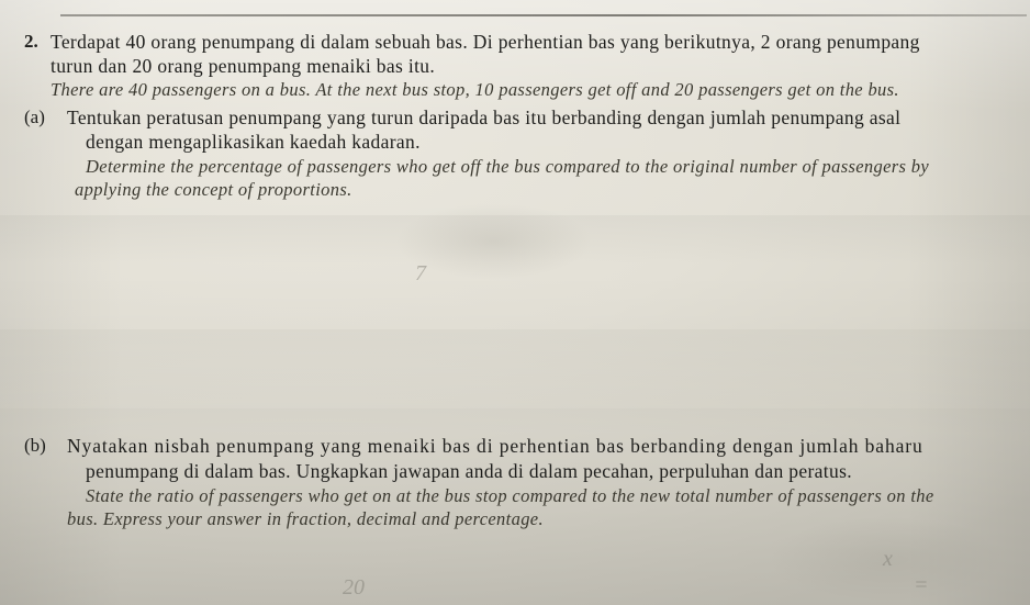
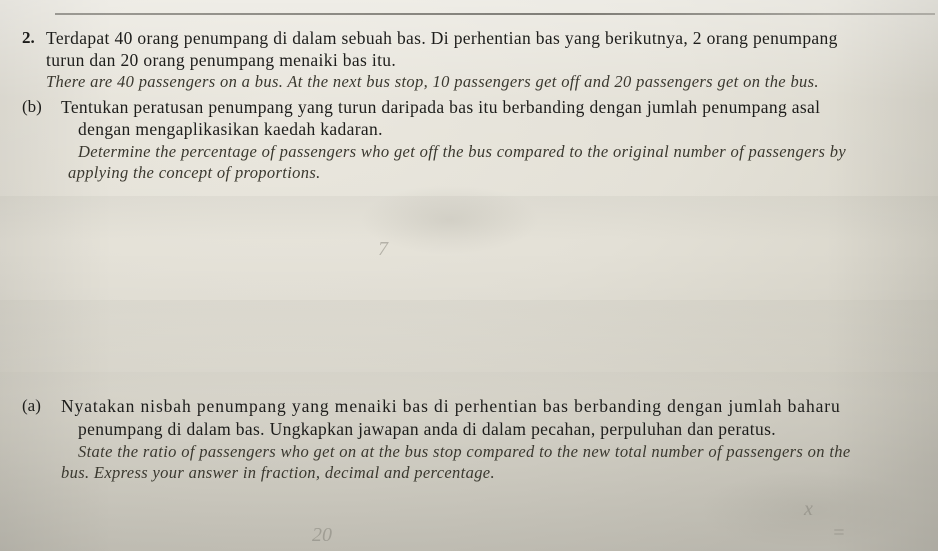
  2.
  Terdapat 40 orang penumpang di dalam sebuah bas. Di perhentian bas yang berikutnya, 2 orang penumpang
  turun dan 20 orang penumpang menaiki bas itu.
  There are 40 passengers on a bus. At the next bus stop, 10 passengers get off and 20 passengers get on the bus.
- (a)
+ (b)
  Tentukan peratusan penumpang yang turun daripada bas itu berbanding dengan jumlah penumpang asal
  dengan mengaplikasikan kaedah kadaran.
  Determine the percentage of passengers who get off the bus compared to the original number of passengers by
  applying the concept of proportions.
- (b)
+ (a)
  Nyatakan nisbah penumpang yang menaiki bas di perhentian bas berbanding dengan jumlah baharu
  penumpang di dalam bas. Ungkapkan jawapan anda di dalam pecahan, perpuluhan dan peratus.
  State the ratio of passengers who get on at the bus stop compared to the new total number of passengers on the
  bus. Express your answer in fraction, decimal and percentage.
  x
  20
  7
